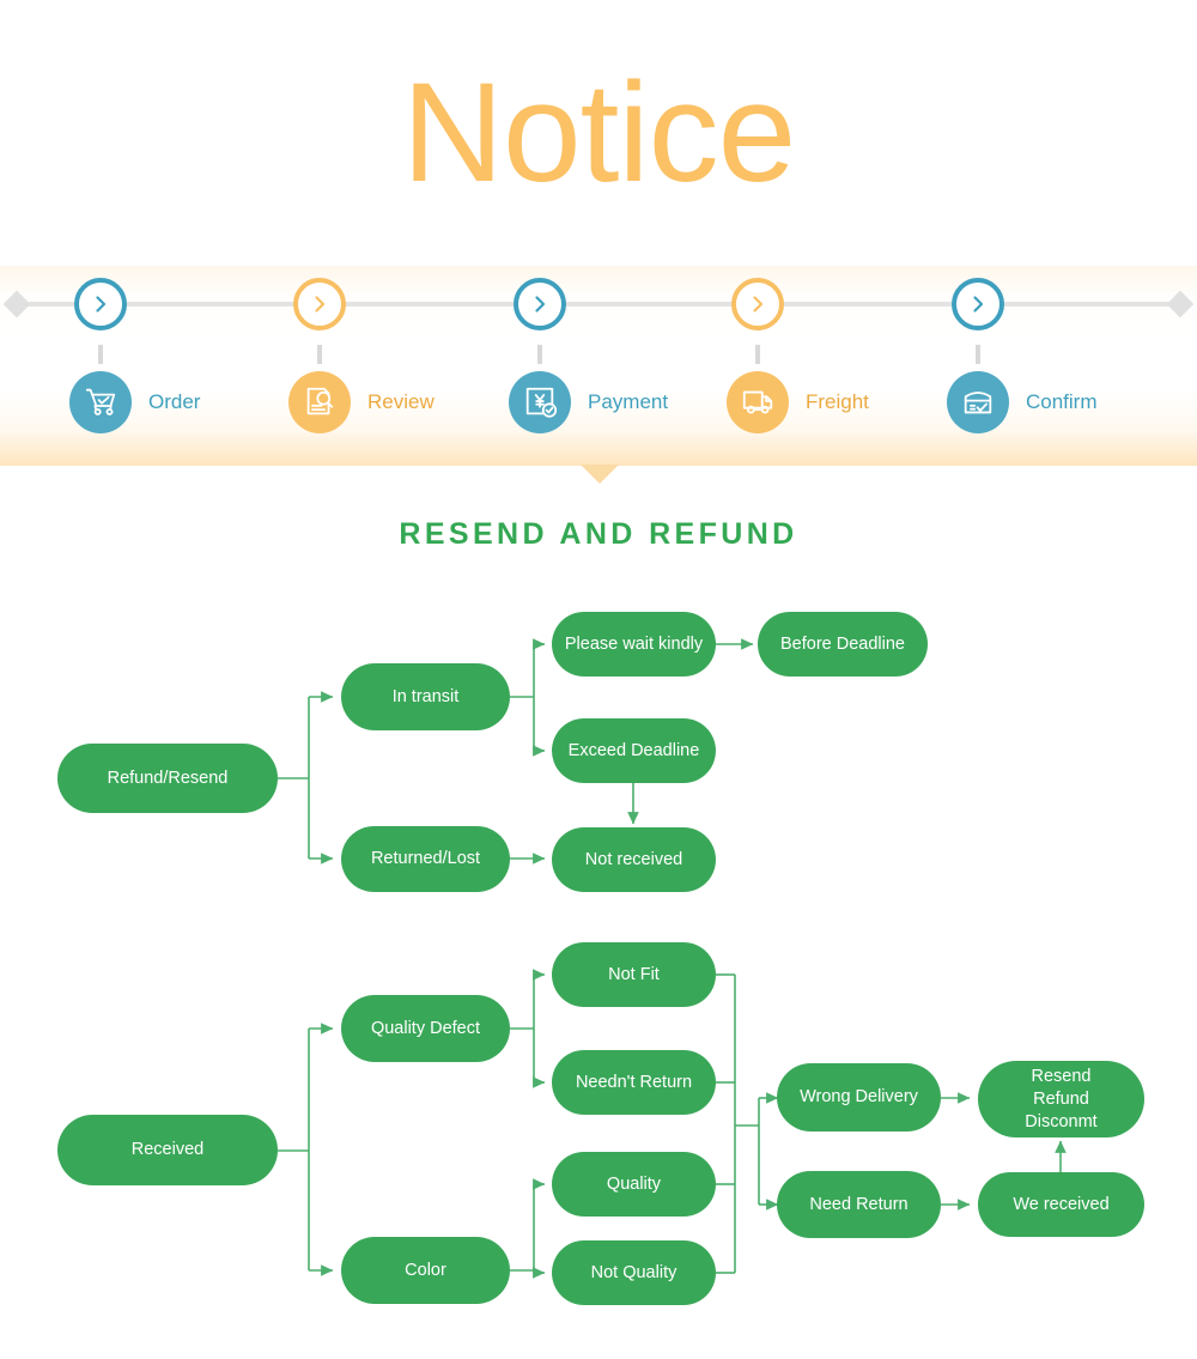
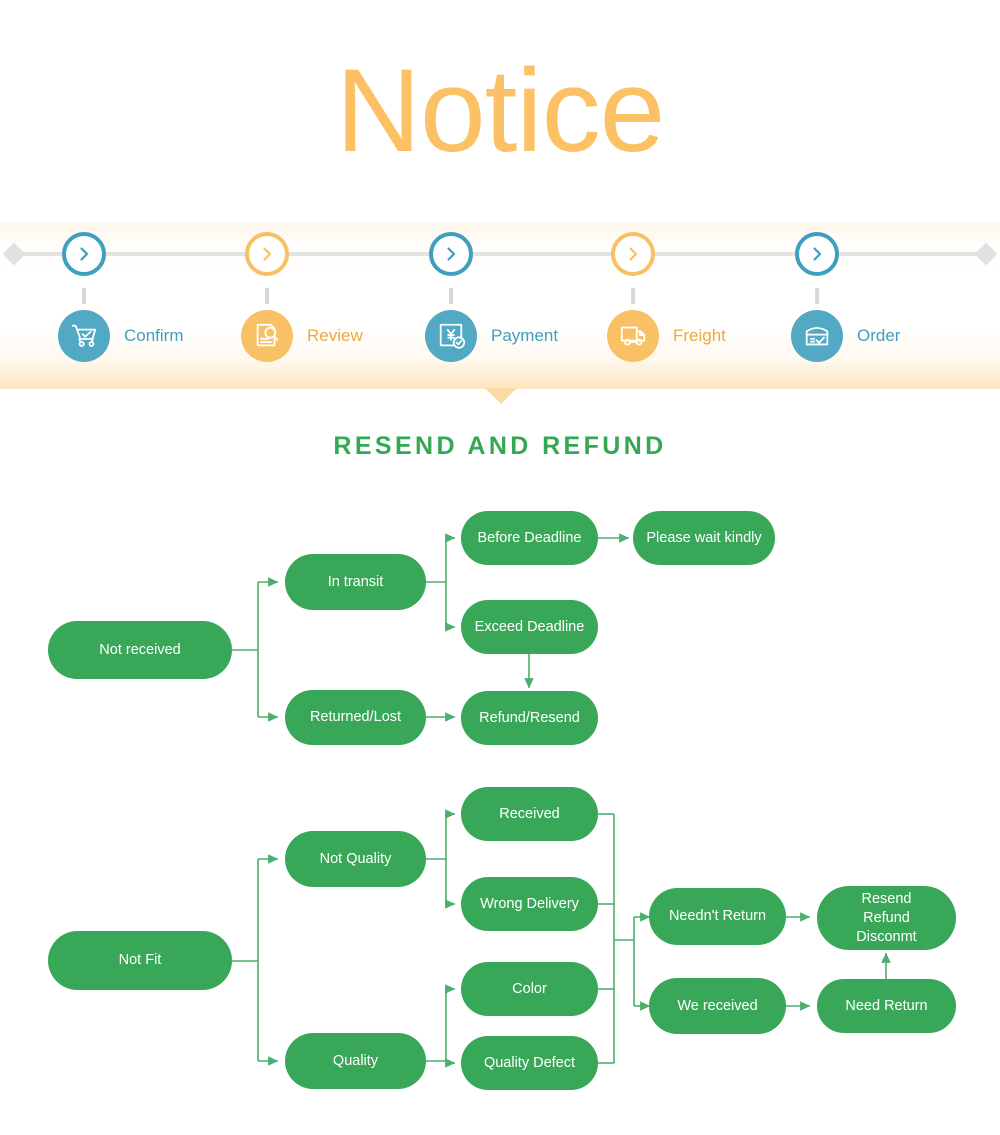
  Notice
- Order
+ Confirm
  Review
  Payment
  Freight
- Confirm
+ Order
  RESEND AND REFUND
- Refund/Resend
+ Not received
  In transit
  Returned/Lost
- Please wait kindly
+ Before Deadline
  Exceed Deadline
- Before Deadline
+ Please wait kindly
- Not received
+ Refund/Resend
- Received
+ Not Fit
- Quality Defect
+ Not Quality
- Color
+ Quality
- Not Fit
+ Received
- Needn't Return
+ Wrong Delivery
- Quality
+ Color
- Not Quality
+ Quality Defect
- Wrong Delivery
+ Needn't Return
- Need Return
+ We received
  Resend
  Refund
  Disconmt
- We received
+ Need Return
